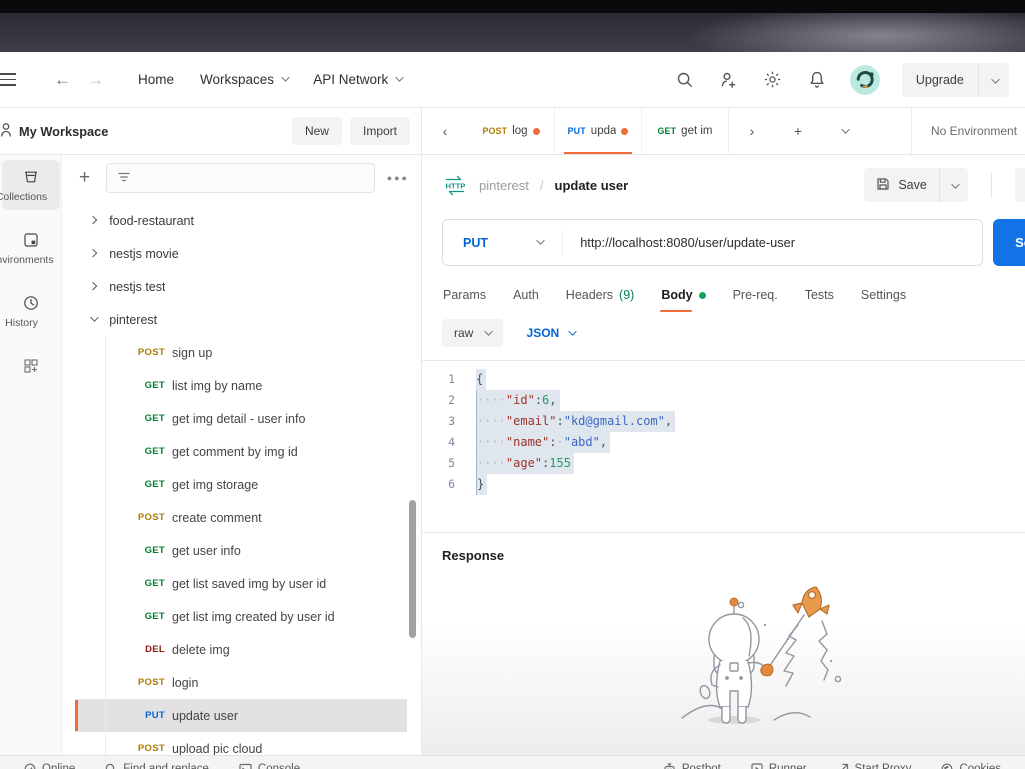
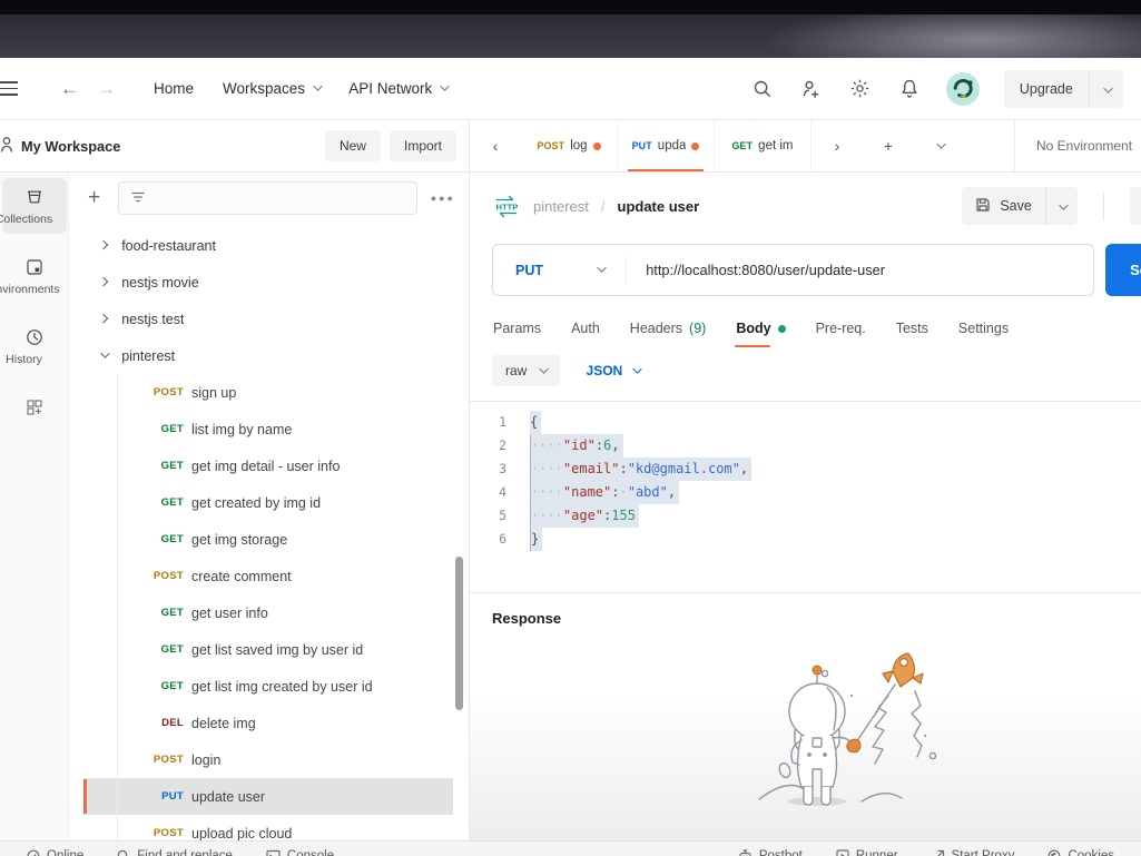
  ←
  →
  Home
  Workspaces
  API Network
  Upgrade
  My Workspace
  New
  Import
  ollections
  vironments
  History
  +
  ●●●
  food-restaurant
  nestjs movie
  nestjs test
  pinterest
  POST
  sign up
  GET
  list img by name
  GET
  get img detail - user info
  GET
- get comment by img id
+ get created by img id
  GET
  get img storage
  POST
  create comment
  GET
  get user info
  GET
  get list saved img by user id
  GET
  get list img created by user id
  DEL
  delete img
  POST
  login
  PUT
  update user
  POST
  upload pic cloud
  ‹
  POST
  log
  PUT
  upda
  GET
  get im
  ›
  +
  No Environment
  HTTP
  pinterest
  /
  update user
  Save
  PUT
  http://localhost:8080/user/update-user
  Params
  Auth
  Headers
  (9)
  Body
  Pre-req.
  Tests
  Settings
  raw
  JSON
  1
  {
  2
  ····"id":6,
  3
  ····"email":"kd@gmail.com",
  4
  ····"name":·"abd",
  5
  ····"age":155
  6
  }
  Response
